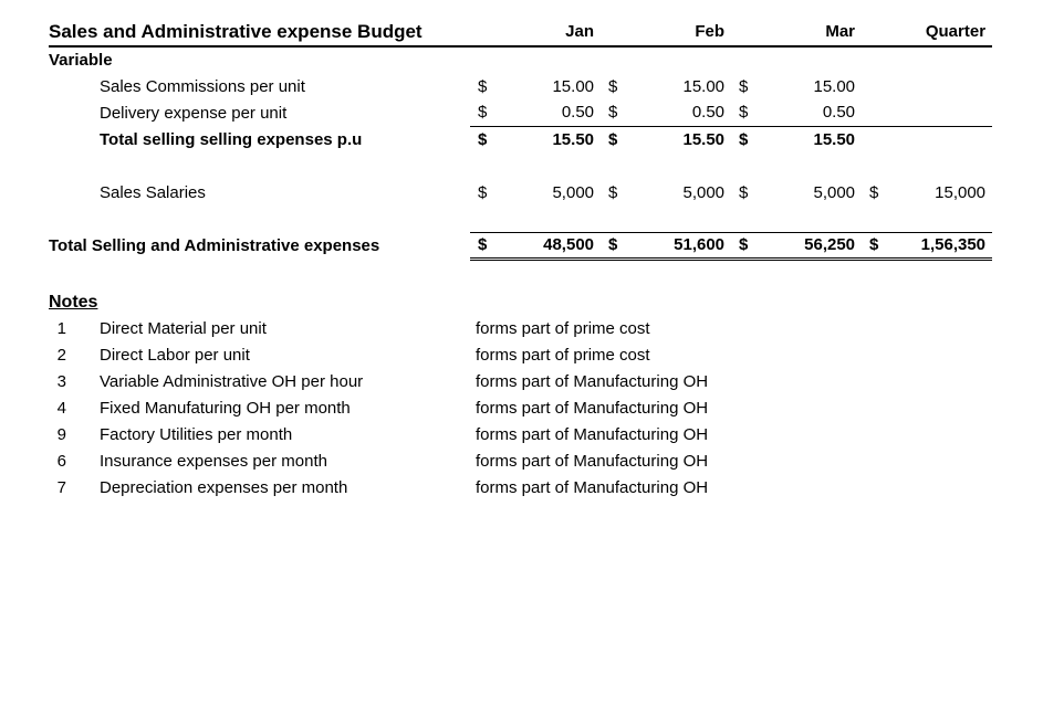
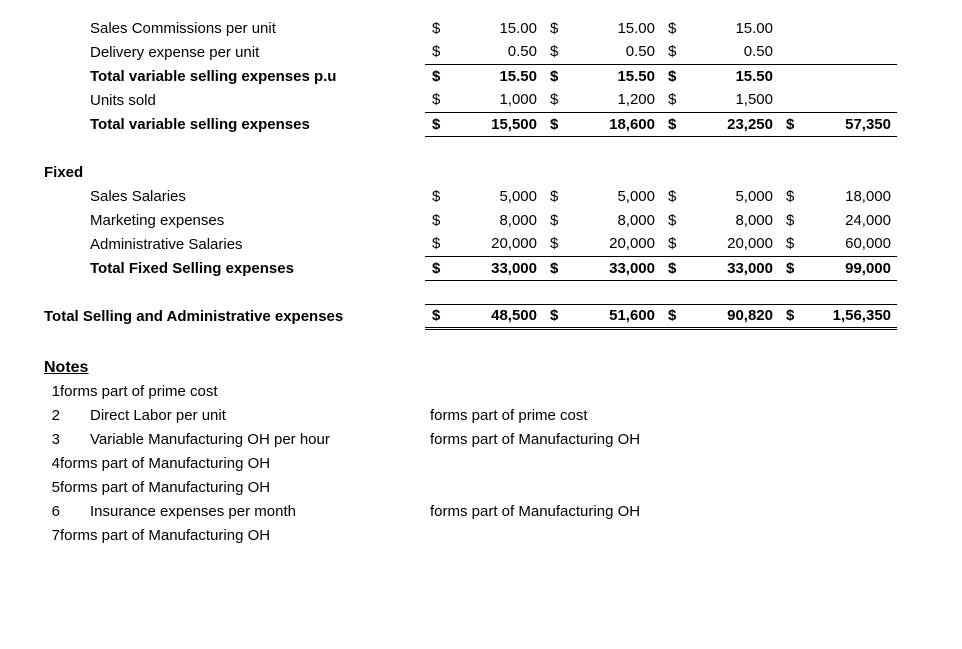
- Sales and Administrative expense Budget	Jan	Feb	Mar	Quarter
- Variable
  Sales Commissions per unit	$	15.00	$	15.00	$	15.00
  Delivery expense per unit	$	0.50	$	0.50	$	0.50
- Total selling selling expenses p.u	$	15.50	$	15.50	$	15.50
+ Total variable selling expenses p.u	$	15.50	$	15.50	$	15.50
+ Units sold	$	1,000	$	1,200	$	1,500
+ Total variable selling expenses	$	15,500	$	18,600	$	23,250	$	57,350
+ Fixed
- Sales Salaries	$	5,000	$	5,000	$	5,000	$	15,000
+ Sales Salaries	$	5,000	$	5,000	$	5,000	$	18,000
+ Marketing expenses	$	8,000	$	8,000	$	8,000	$	24,000
+ Administrative Salaries	$	20,000	$	20,000	$	20,000	$	60,000
+ Total Fixed Selling expenses	$	33,000	$	33,000	$	33,000	$	99,000
- Total Selling and Administrative expenses	$	48,500	$	51,600	$	56,250	$	1,56,350
+ Total Selling and Administrative expenses	$	48,500	$	51,600	$	90,820	$	1,56,350
  Notes
  1
- Direct Material per unit
  forms part of prime cost
  2
  Direct Labor per unit
  forms part of prime cost
  3
- Variable Administrative OH per hour
+ Variable Manufacturing OH per hour
  forms part of Manufacturing OH
  4
- Fixed Manufaturing OH per month
  forms part of Manufacturing OH
- 9
+ 5
- Factory Utilities per month
  forms part of Manufacturing OH
  6
  Insurance expenses per month
  forms part of Manufacturing OH
  7
- Depreciation expenses per month
  forms part of Manufacturing OH
